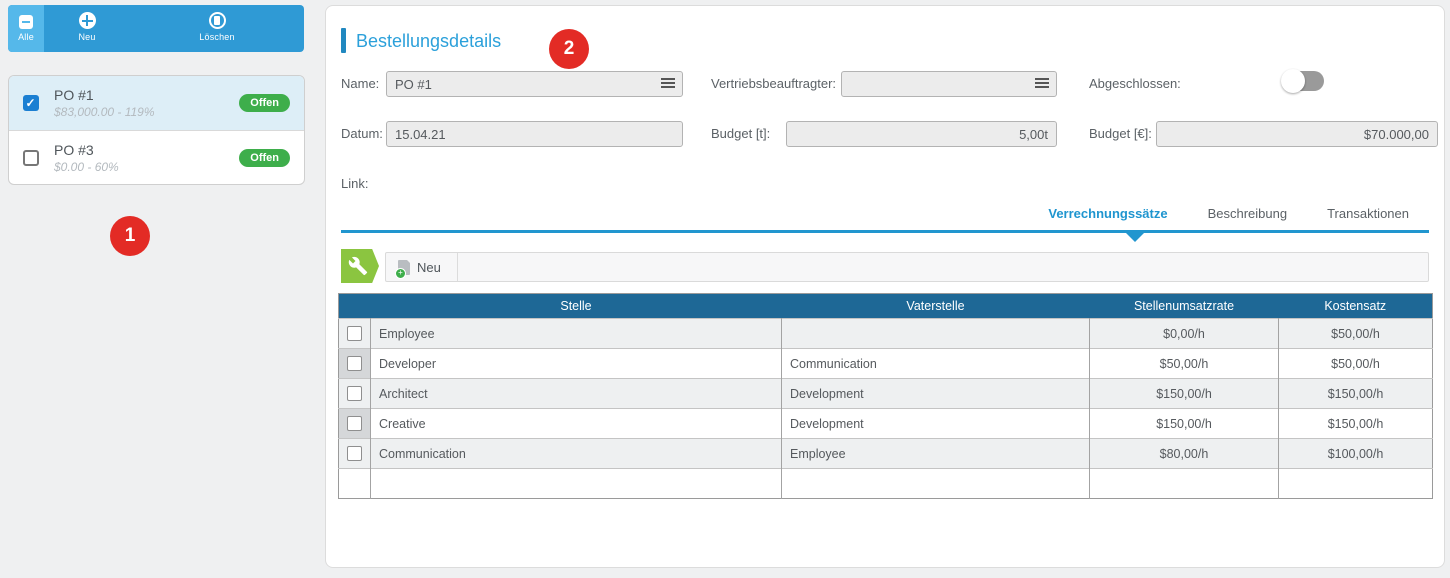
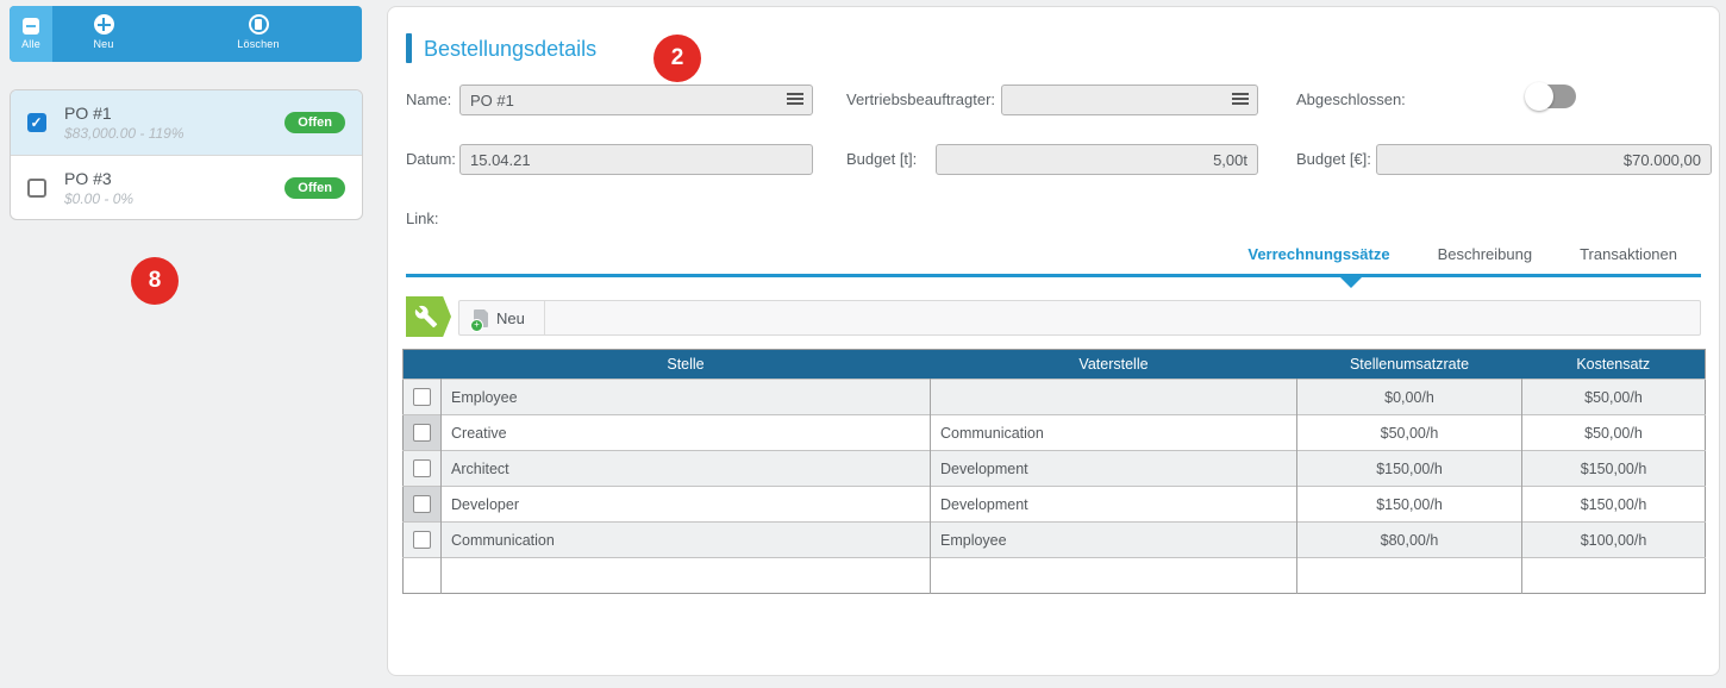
  Alle
  Neu
  Löschen
  PO #1
  $83,000.00 - 119%
  Offen
  PO #3
- $0.00 - 60%
+ $0.00 - 0%
  Offen
- 1
+ 8
  Bestellungsdetails
  2
  Name:
  PO #1
  Vertriebsbeauftragter:
  Abgeschlossen:
  Datum:
  15.04.21
  Budget [t]:
  5,00t
  Budget [€]:
  $70.000,00
  Link:
  Verrechnungssätze
  Beschreibung
  Transaktionen
  Neu
  	Stelle	Vaterstelle	Stellenumsatzrate	Kostensatz
  	Employee		$0,00/h	$50,00/h
- 	Developer	Communication	$50,00/h	$50,00/h
+ 	Creative	Communication	$50,00/h	$50,00/h
  	Architect	Development	$150,00/h	$150,00/h
- 	Creative	Development	$150,00/h	$150,00/h
+ 	Developer	Development	$150,00/h	$150,00/h
  	Communication	Employee	$80,00/h	$100,00/h
